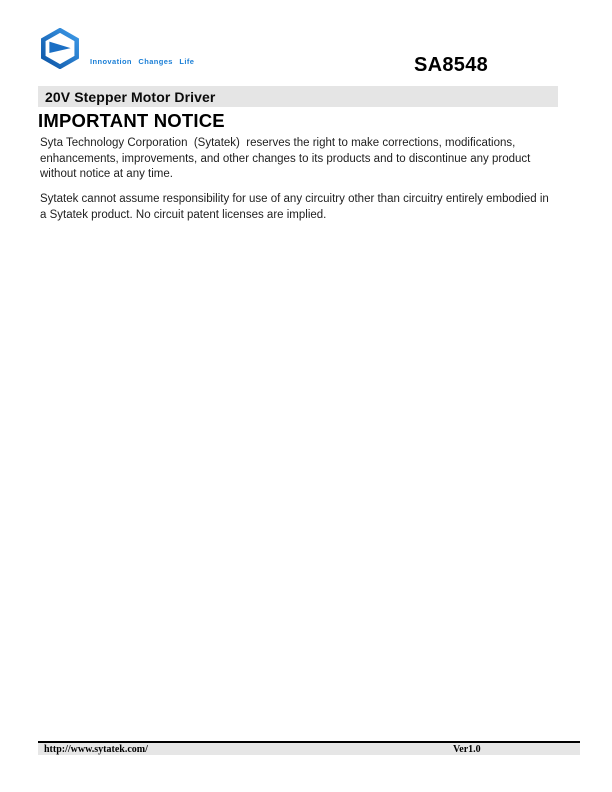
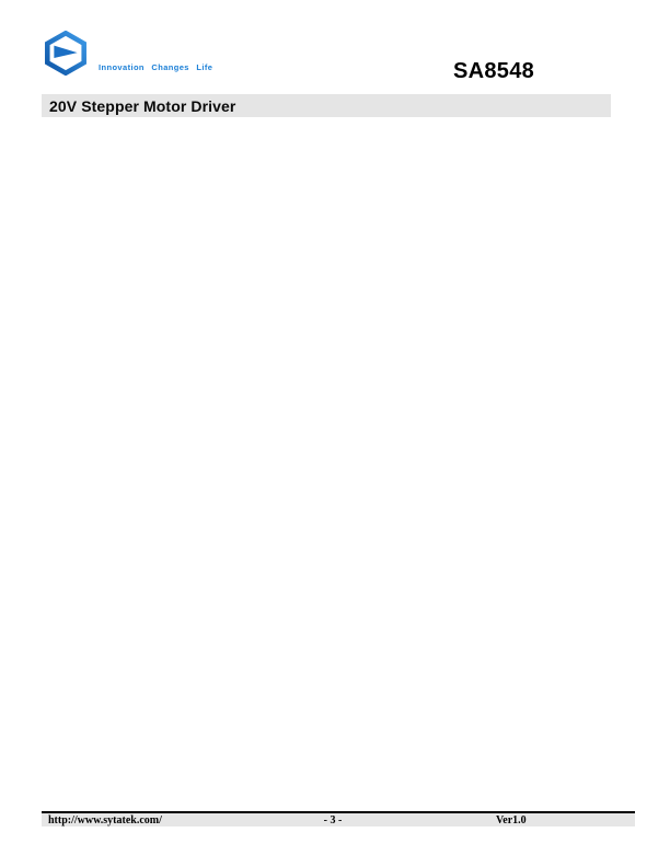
  Innovation Changes Life
  SA8548
  20V Stepper Motor Driver
- IMPORTANT NOTICE
- Syta Technology Corporation (Sytatek) reserves the right to make corrections, modifications,
- enhancements, improvements, and other changes to its products and to discontinue any product
- without notice at any time.
- Sytatek cannot assume responsibility for use of any circuitry other than circuitry entirely embodied in
- a Sytatek product. No circuit patent licenses are implied.
  http://www.sytatek.com/
+ - 3 -
  Ver1.0
